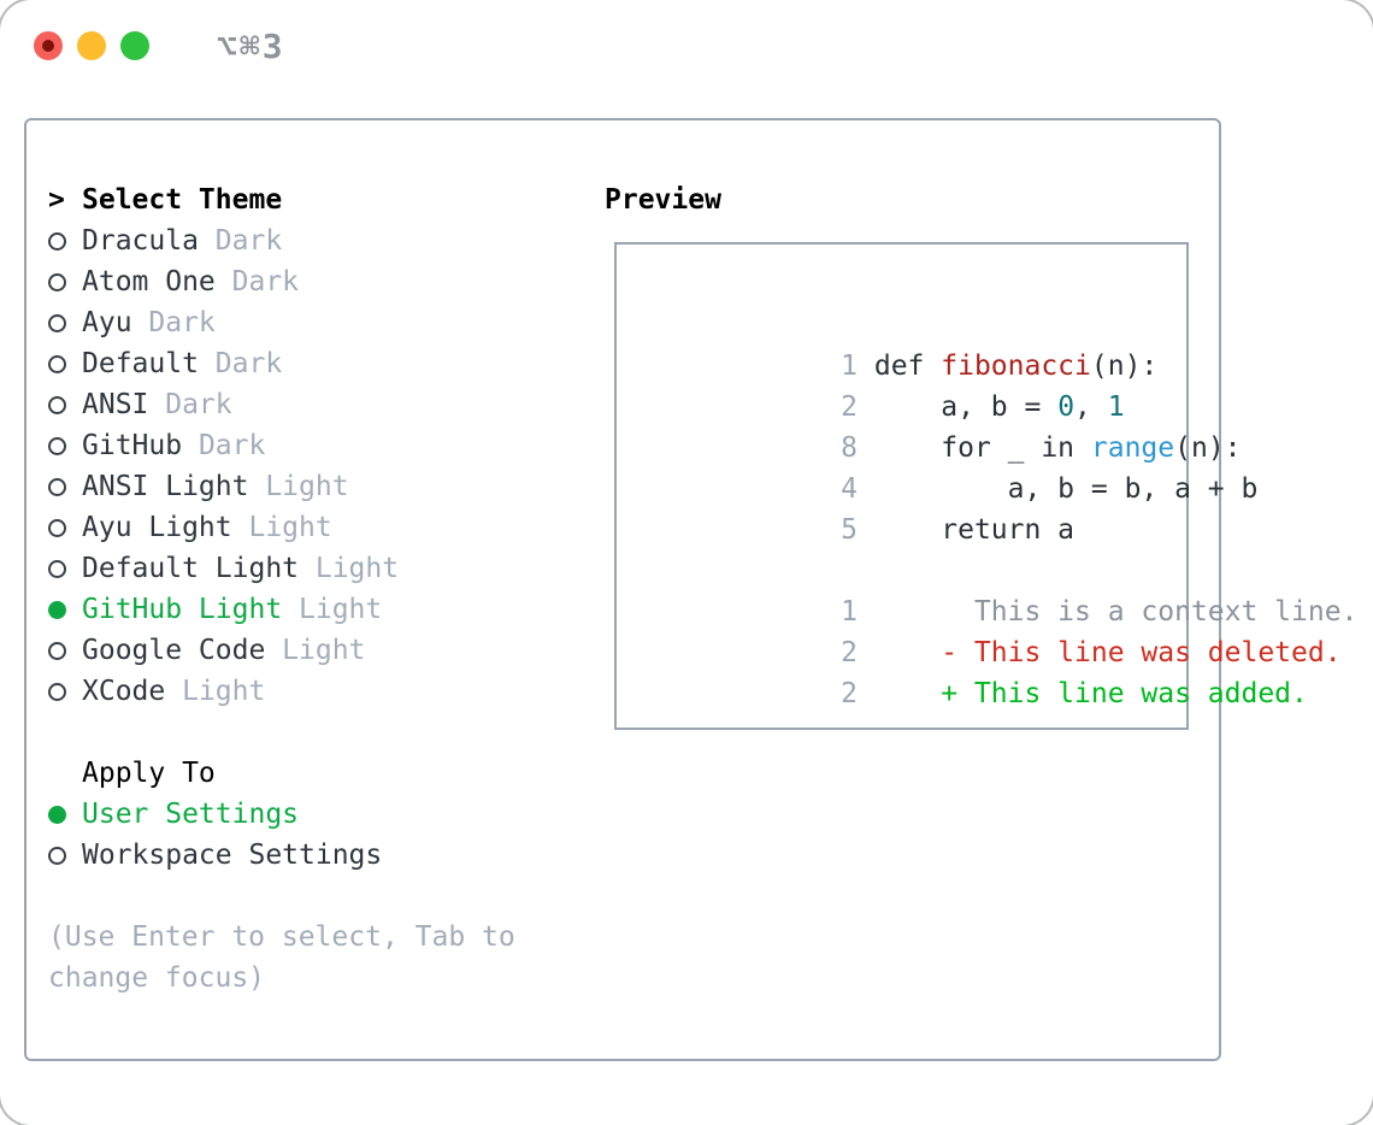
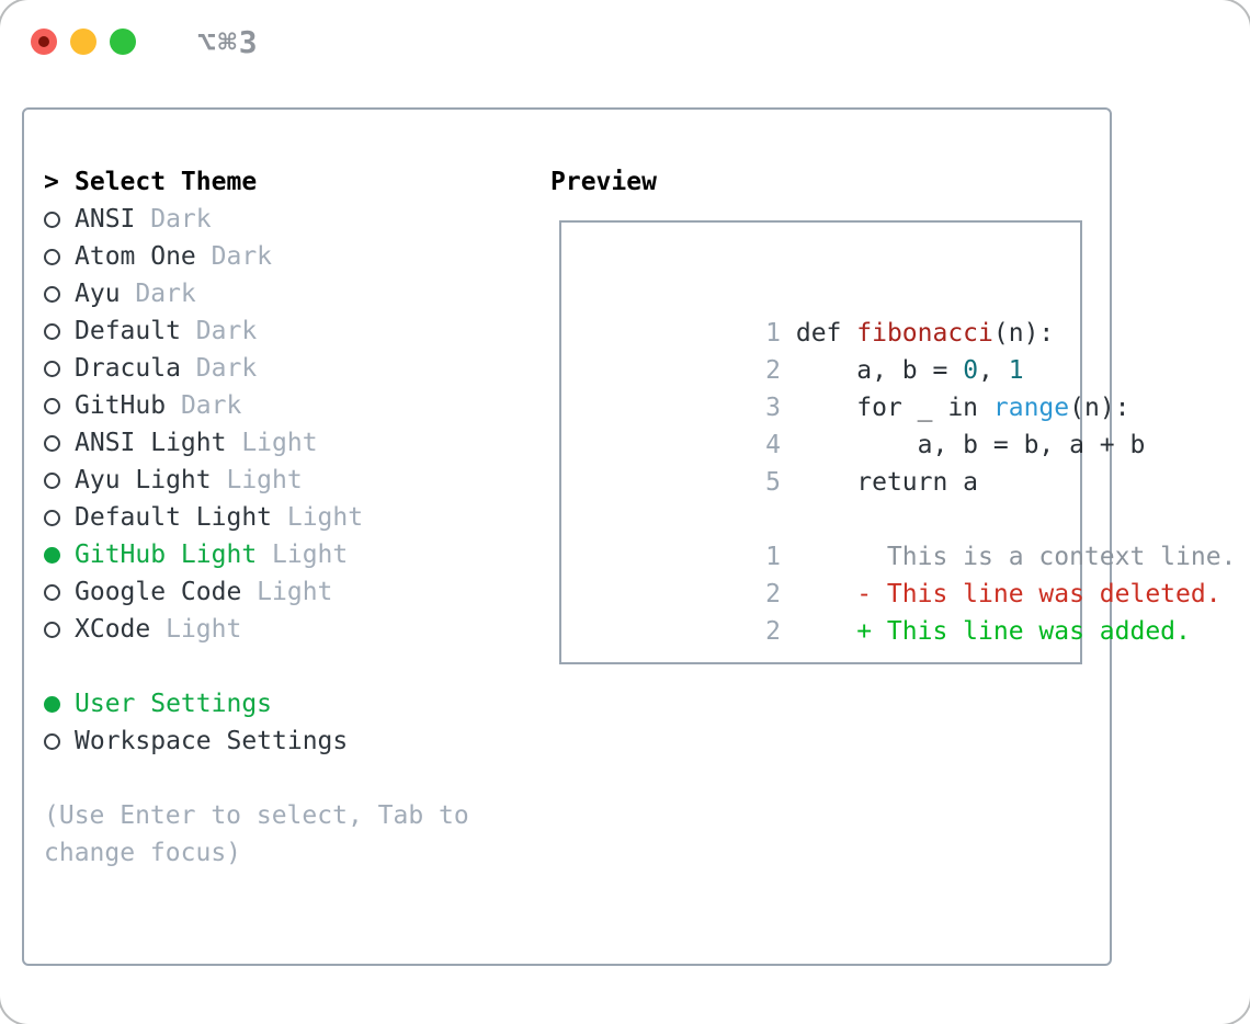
  ⌥⌘3
  >
  Select Theme
- Dracula
+ ANSI
  Dark
  Atom One
  Dark
  Ayu
  Dark
  Default
  Dark
- ANSI
+ Dracula
  Dark
  GitHub
  Dark
  ANSI Light
  Light
  Ayu Light
  Light
  Default Light
  Light
  GitHub Light
  Light
  Google Code
  Light
  XCode
  Light
- Apply To
  User Settings
  Workspace Settings
  (Use Enter to select, Tab to change focus)
  Preview
  1 def fibonacci(n):
  2 a, b = 0, 1
- 8 for _ in range(n):
+ 3 for _ in range(n):
  4 a, b = b, a + b
  5 return a
  1 This is a context line.
  2 - This line was deleted.
  2 + This line was added.
